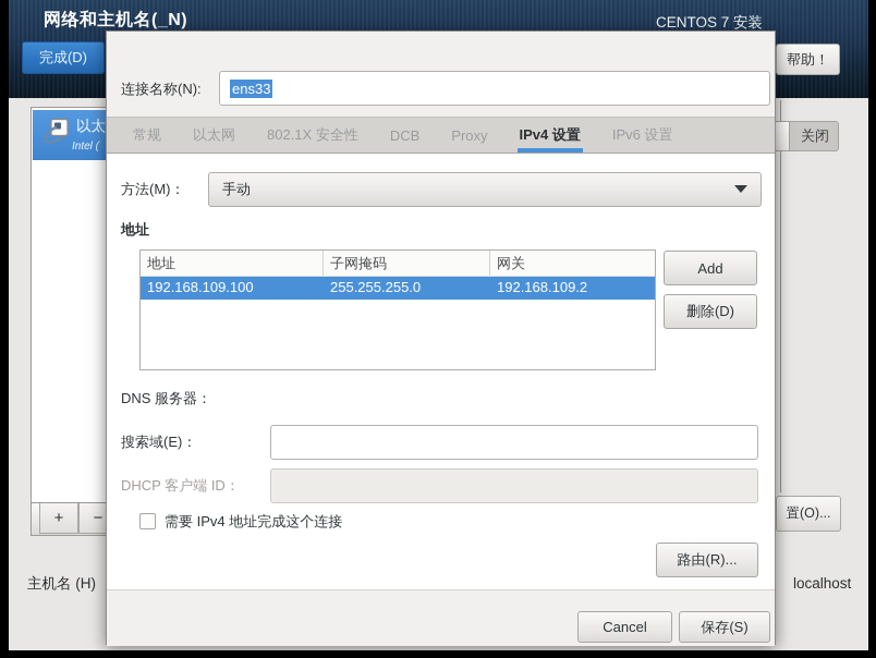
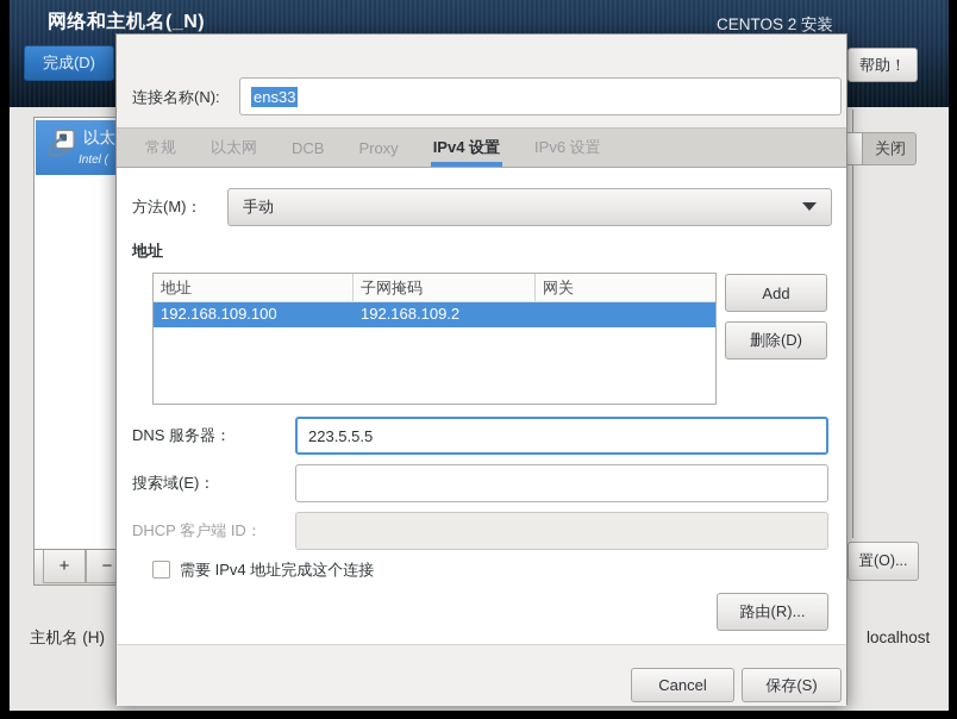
  网络和主机名(_N)
- CENTOS 7 安装
+ CENTOS 2 安装
  完成(D)
  帮助！
  Intel (
  +
  −
  关闭
  置(O)...
  主机名 (H)
  localhost
  连接名称(N):
  ens33
  常规
  以太网
- 802.1X 安全性
  DCB
  Proxy
  IPv4 设置
  IPv6 设置
  方法(M)：
  手动
  地址
  地址
  子网掩码
  网关
  192.168.109.100
- 255.255.255.0
  192.168.109.2
  Add
  删除(D)
  DNS 服务器：
+ 223.5.5.5
  搜索域(E)：
  DHCP 客户端 ID：
  需要 IPv4 地址完成这个连接
  路由(R)...
  Cancel
  保存(S)
